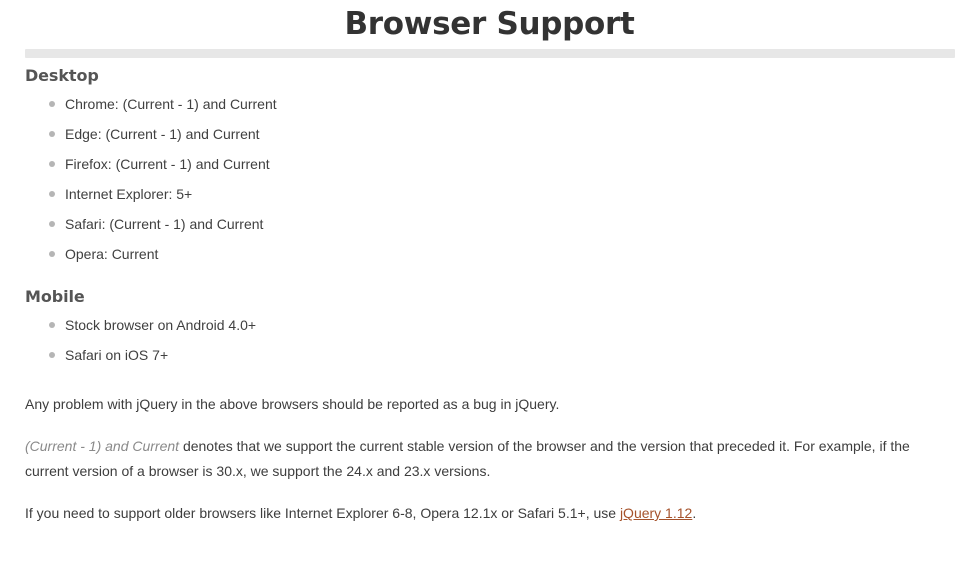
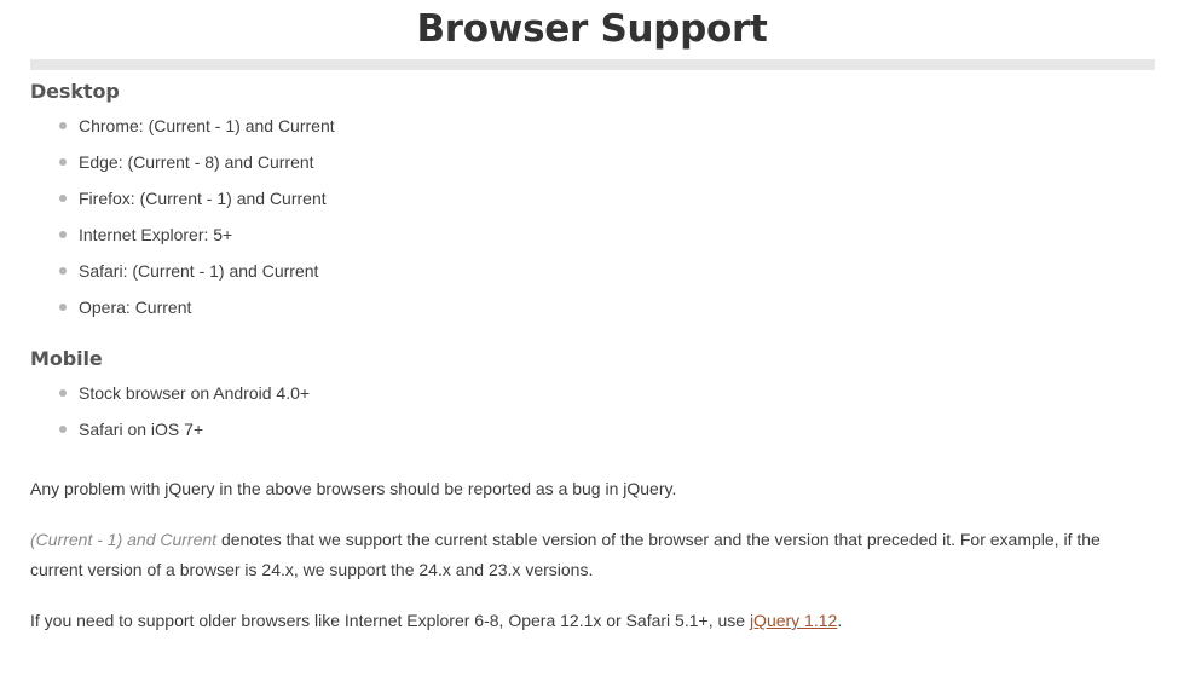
  Browser Support
  Desktop
  Chrome: (Current - 1) and Current
- Edge: (Current - 1) and Current
+ Edge: (Current - 8) and Current
  Firefox: (Current - 1) and Current
  Internet Explorer: 5+
  Safari: (Current - 1) and Current
  Opera: Current
  Mobile
  Stock browser on Android 4.0+
  Safari on iOS 7+
  Any problem with jQuery in the above browsers should be reported as a bug in jQuery.
- (Current - 1) and Current denotes that we support the current stable version of the browser and the version that preceded it. For example, if the current version of a browser is 30.x, we support the 24.x and 23.x versions.
+ (Current - 1) and Current denotes that we support the current stable version of the browser and the version that preceded it. For example, if the current version of a browser is 24.x, we support the 24.x and 23.x versions.
  If you need to support older browsers like Internet Explorer 6-8, Opera 12.1x or Safari 5.1+, use jQuery 1.12.
